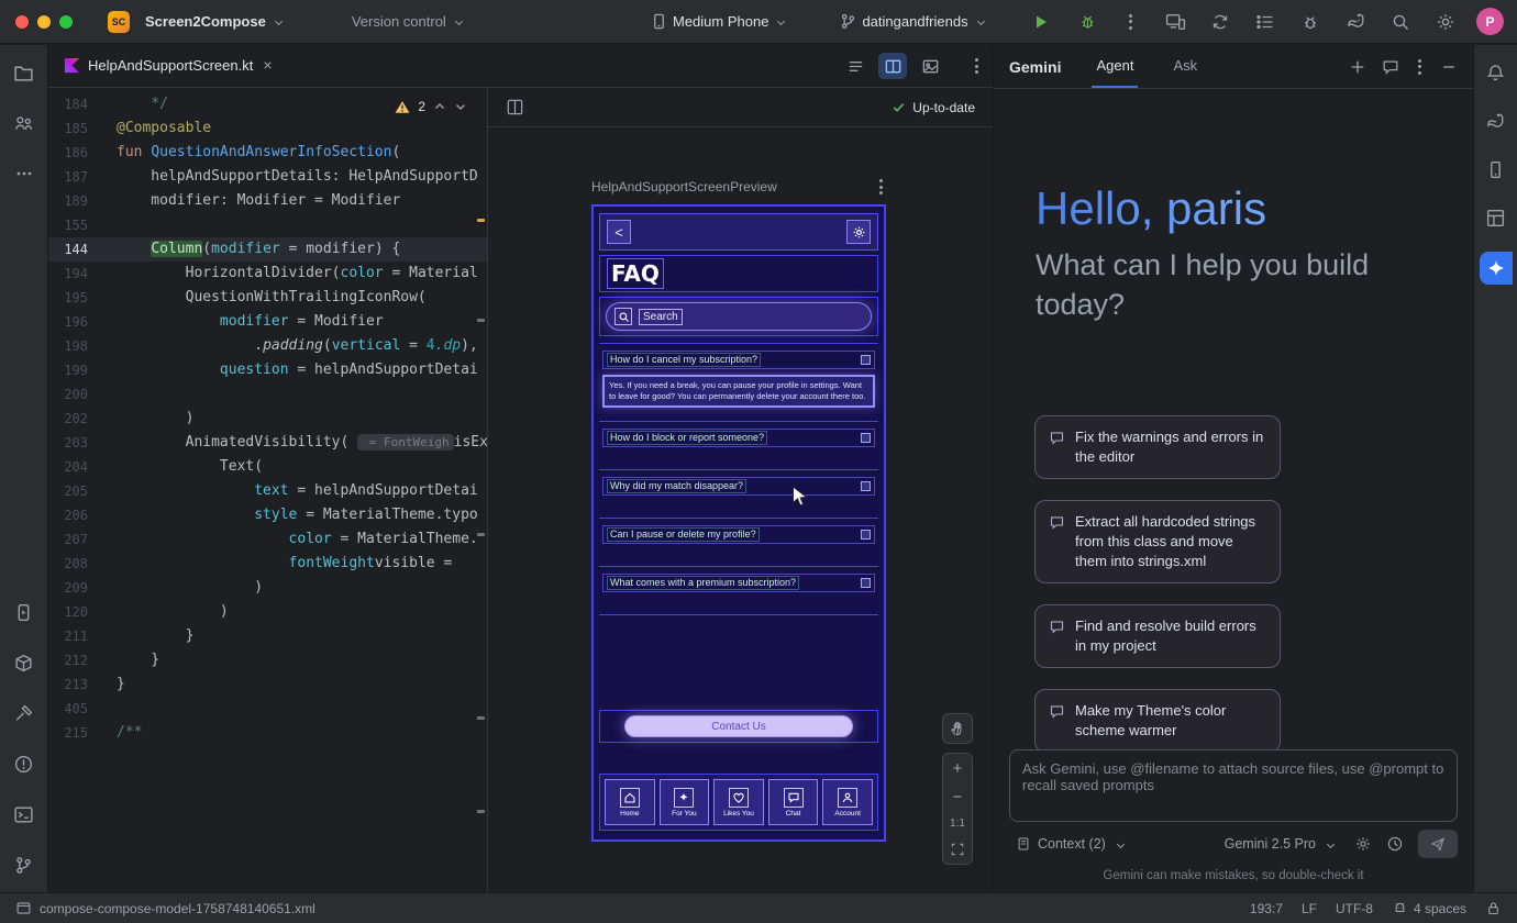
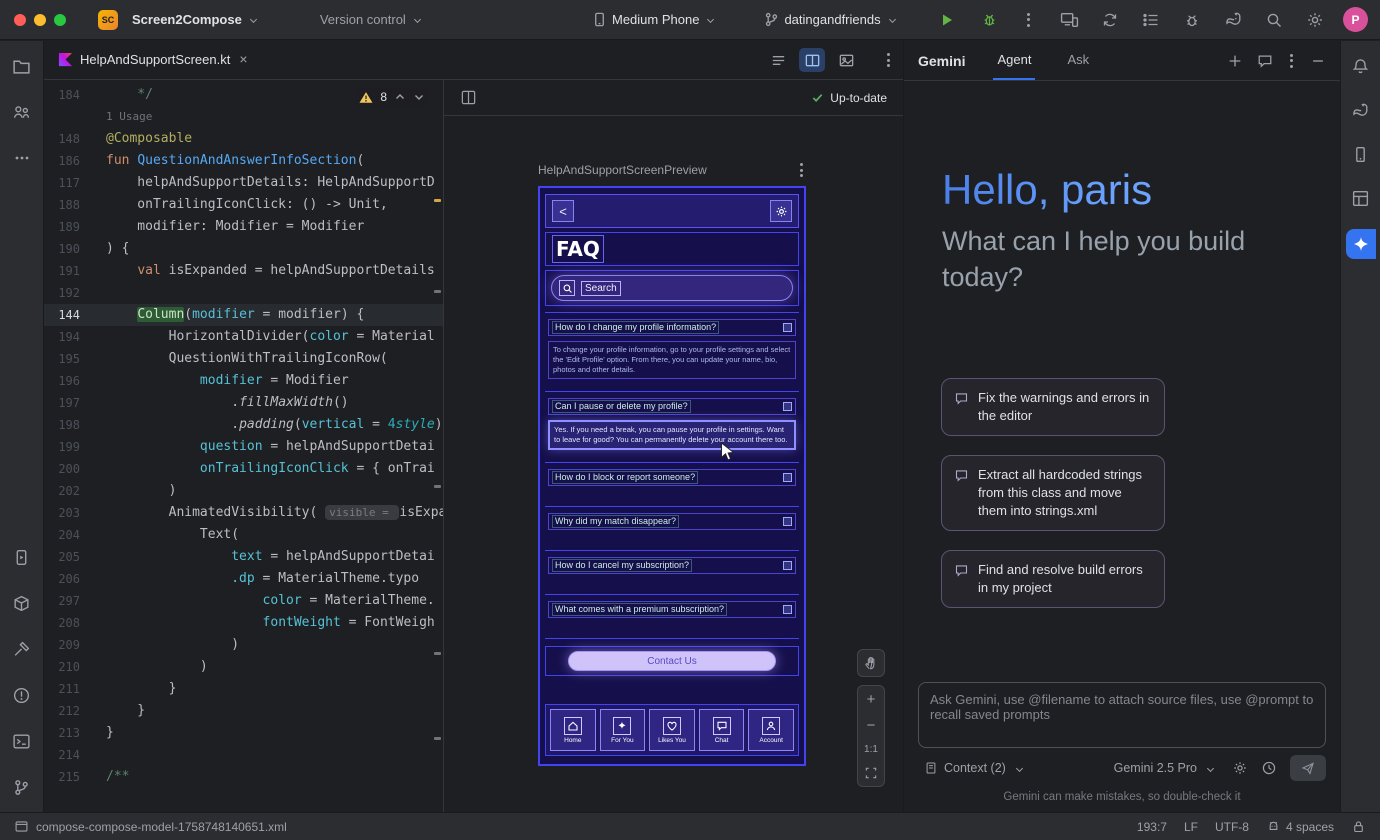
  SC
  Screen2Compose
  Version control
  Medium Phone
  datingandfriends
  P
  HelpAndSupportScreen.kt
  ×
  184
  */
+ 1 Usage
- 185
+ 148
  @Composable
  186
  fun QuestionAndAnswerInfoSection(
- 187
+ 117
  helpAndSupportDetails: HelpAndSupportD
+ 188
+ onTrailingIconClick: () -> Unit,
  189
  modifier: Modifier = Modifier
+ 190
+ ) {
+ 191
+ val isExpanded = helpAndSupportDetails
- 155
+ 192
  144
  Column(modifier = modifier) {
  194
  HorizontalDivider(color = Material
  195
  QuestionWithTrailingIconRow(
  196
  modifier = Modifier
+ 197
+ .fillMaxWidth()
  198
- .padding(vertical = 4.dp),
+ .padding(vertical = 4style)
  199
  question = helpAndSupportDetai
  200
+ onTrailingIconClick = { onTrai
  202
  )
  203
- AnimatedVisibility( = FontWeigh isEx
+ AnimatedVisibility( visible = isExpa
  204
  Text(
  205
  text = helpAndSupportDetai
  206
- style = MaterialTheme.typo
+ .dp = MaterialTheme.typo
- 207
+ 297
  color = MaterialTheme.
  208
- fontWeightvisible =
+ fontWeight = FontWeigh
  209
  )
- 120
+ 210
  )
  211
  }
  212
  }
  213
  }
- 405
+ 214
  215
  /**
- 2
+ 8
  Up-to-date
  HelpAndSupportScreenPreview
  <
  FAQ
  Search
+ How do I change my profile information?
+ To change your profile information, go to your profile settings and select the 'Edit Profile' option. From there, you can update your name, bio, photos and other details.
- How do I cancel my subscription?
+ Can I pause or delete my profile?
  Yes. If you need a break, you can pause your profile in settings. Want to leave for good? You can permanently delete your account there too.
  How do I block or report someone?
  Why did my match disappear?
- Can I pause or delete my profile?
+ How do I cancel my subscription?
  What comes with a premium subscription?
  Contact Us
  +
  −
  1:1
  Gemini
  Agent
  Ask
  Hello, paris
  What can I help you build today?
  Fix the warnings and errors in the editor
  Extract all hardcoded strings from this class and move them into strings.xml
  Find and resolve build errors in my project
- Make my Theme's color scheme warmer
  Context (2)
  Gemini 2.5 Pro
  Gemini can make mistakes, so double-check it
  compose-compose-model-1758748140651.xml
  193:7
  LF
  UTF-8
  4 spaces
